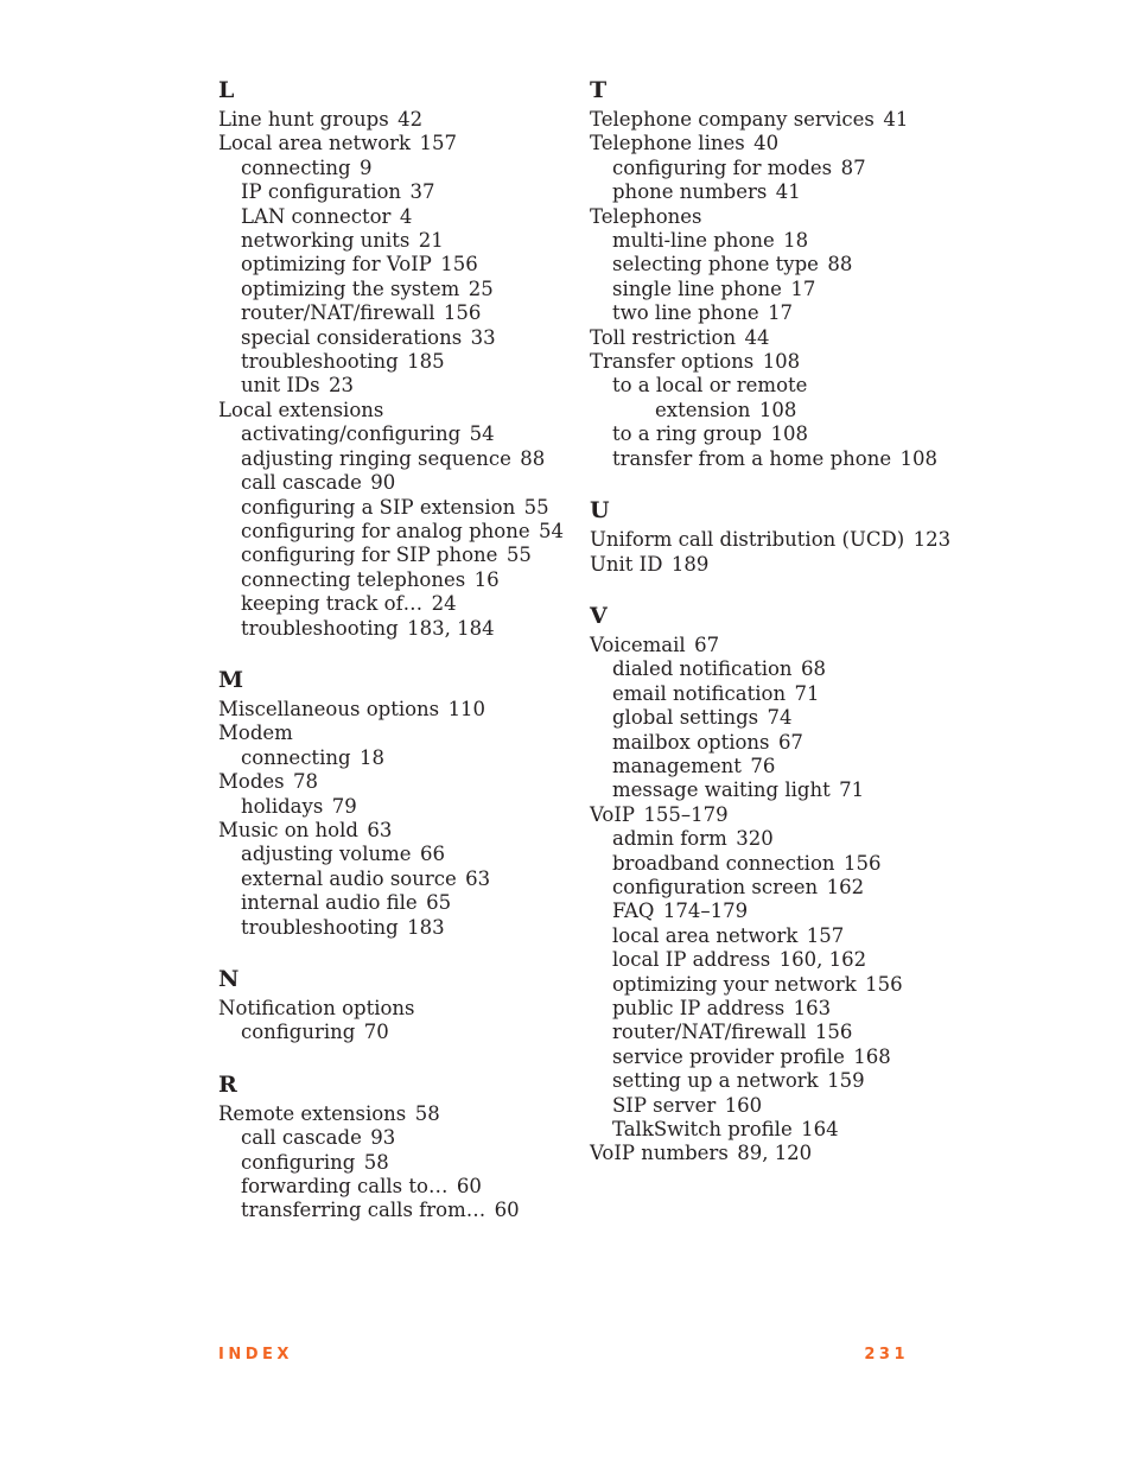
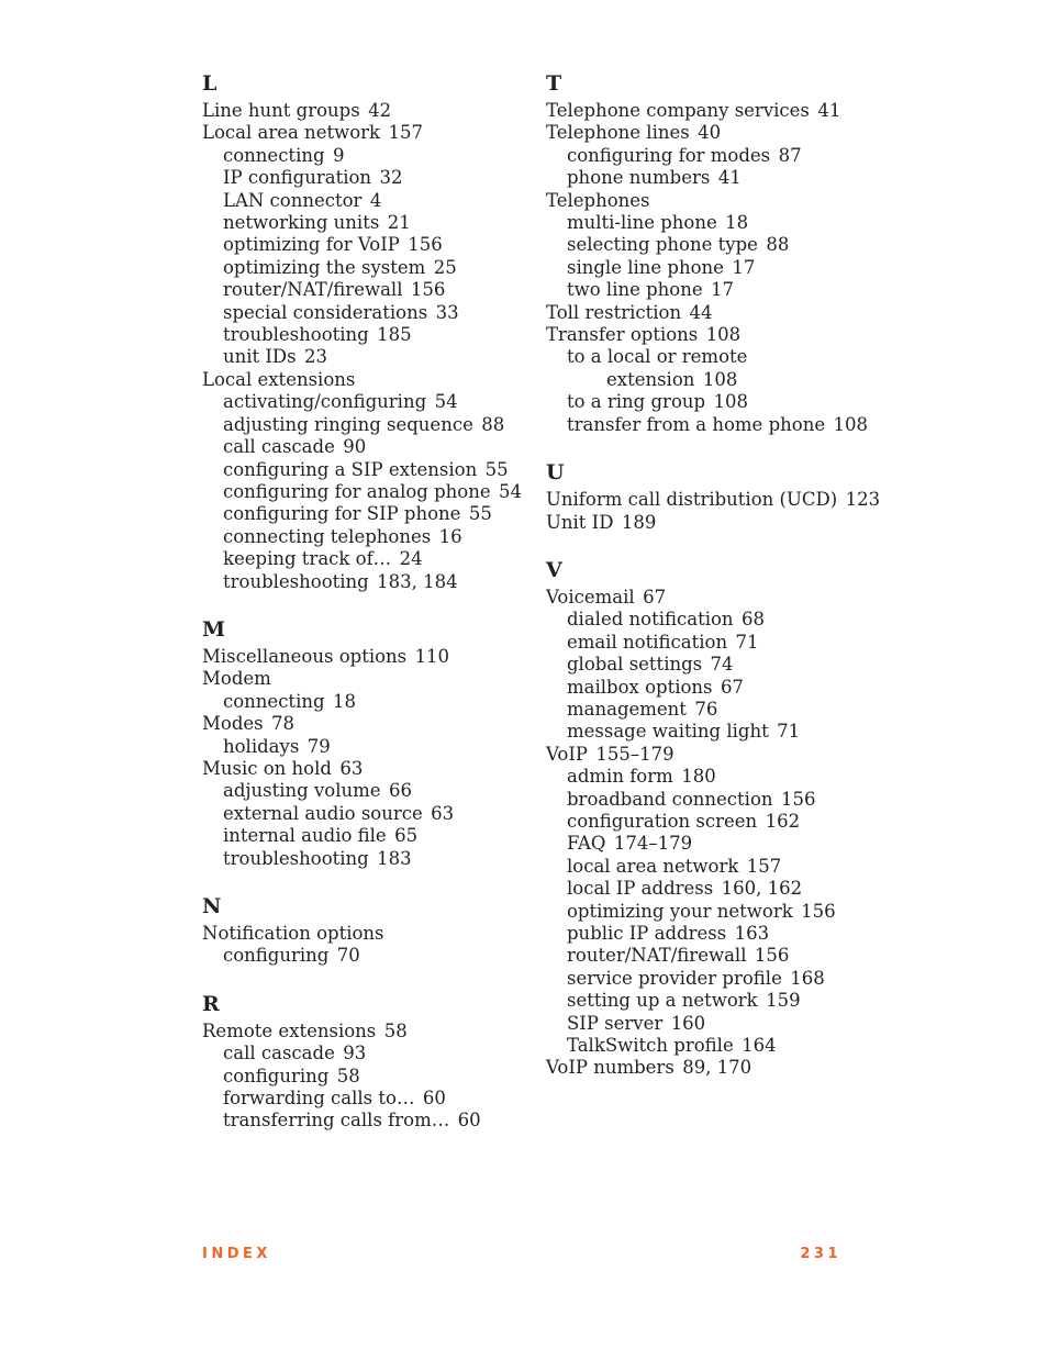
  L
  Line hunt groups 42
  Local area network 157
  connecting 9
- IP configuration 37
+ IP configuration 32
  LAN connector 4
  networking units 21
  optimizing for VoIP 156
  optimizing the system 25
  router/NAT/firewall 156
  special considerations 33
  troubleshooting 185
  unit IDs 23
  Local extensions
  activating/configuring 54
  adjusting ringing sequence 88
  call cascade 90
  configuring a SIP extension 55
  configuring for analog phone 54
  configuring for SIP phone 55
  connecting telephones 16
  keeping track of… 24
  troubleshooting 183, 184
  M
  Miscellaneous options 110
  Modem
  connecting 18
  Modes 78
  holidays 79
  Music on hold 63
  adjusting volume 66
  external audio source 63
  internal audio file 65
  troubleshooting 183
  N
  Notification options
  configuring 70
  R
  Remote extensions 58
  call cascade 93
  configuring 58
  forwarding calls to… 60
  transferring calls from… 60
  T
  Telephone company services 41
  Telephone lines 40
  configuring for modes 87
  phone numbers 41
  Telephones
  multi-line phone 18
  selecting phone type 88
  single line phone 17
  two line phone 17
  Toll restriction 44
  Transfer options 108
  to a local or remote
  extension 108
  to a ring group 108
  transfer from a home phone 108
  U
  Uniform call distribution (UCD) 123
  Unit ID 189
  V
  Voicemail 67
  dialed notification 68
  email notification 71
  global settings 74
  mailbox options 67
  management 76
  message waiting light 71
  VoIP 155–179
- admin form 320
+ admin form 180
  broadband connection 156
  configuration screen 162
  FAQ 174–179
  local area network 157
  local IP address 160, 162
  optimizing your network 156
  public IP address 163
  router/NAT/firewall 156
  service provider profile 168
  setting up a network 159
  SIP server 160
  TalkSwitch profile 164
- VoIP numbers 89, 120
+ VoIP numbers 89, 170
  INDEX
  231
